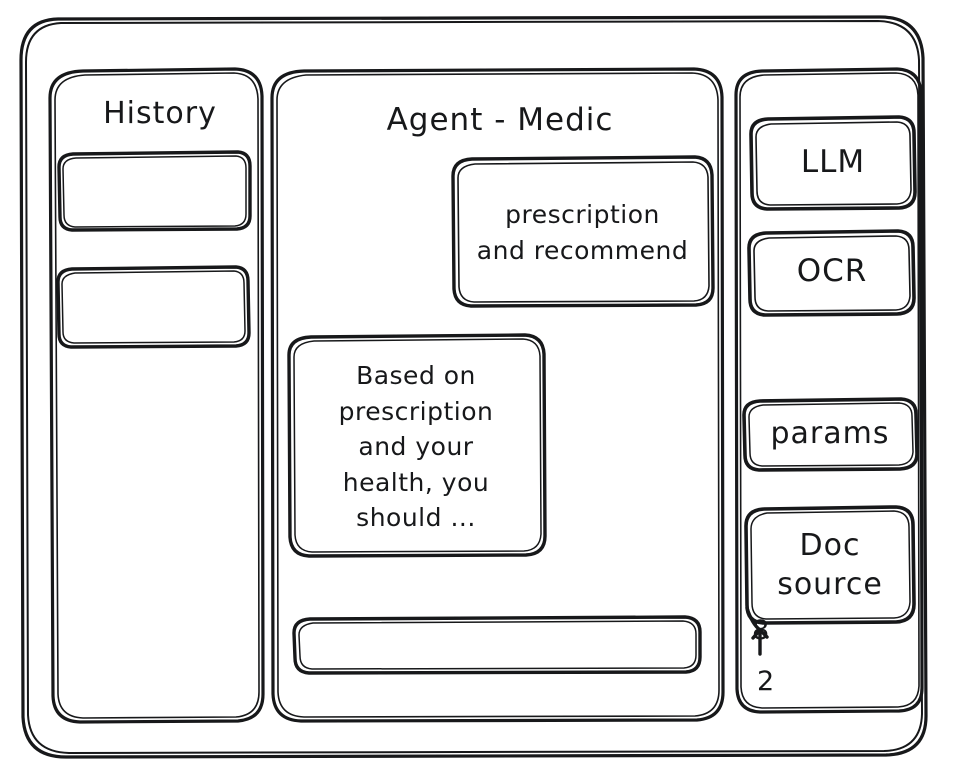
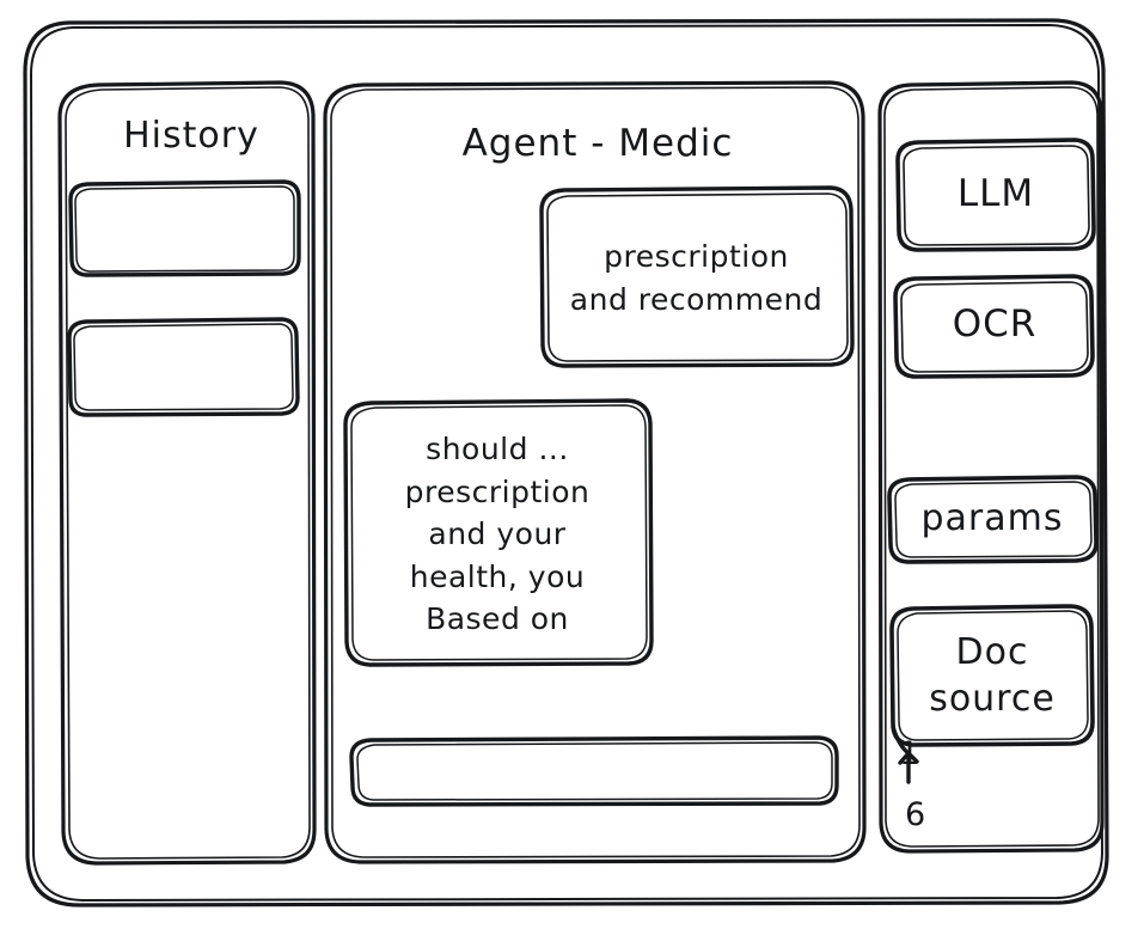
  History
  Agent - Medic
  prescription
  and recommend
- Based on
+ should ...
  prescription
  and your
  health, you
- should ...
+ Based on
  LLM
  OCR
  params
  Doc
  source
- 8
+ 1
- 2
+ 6
